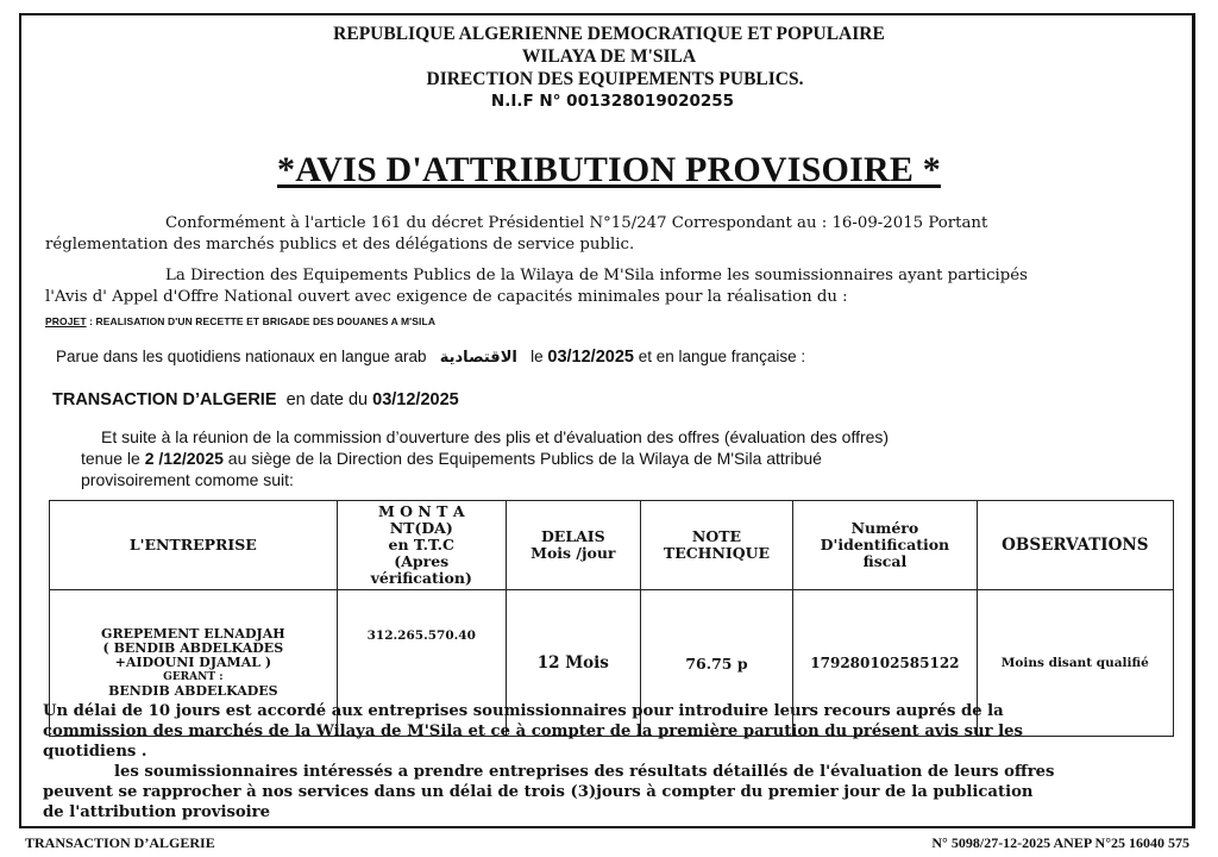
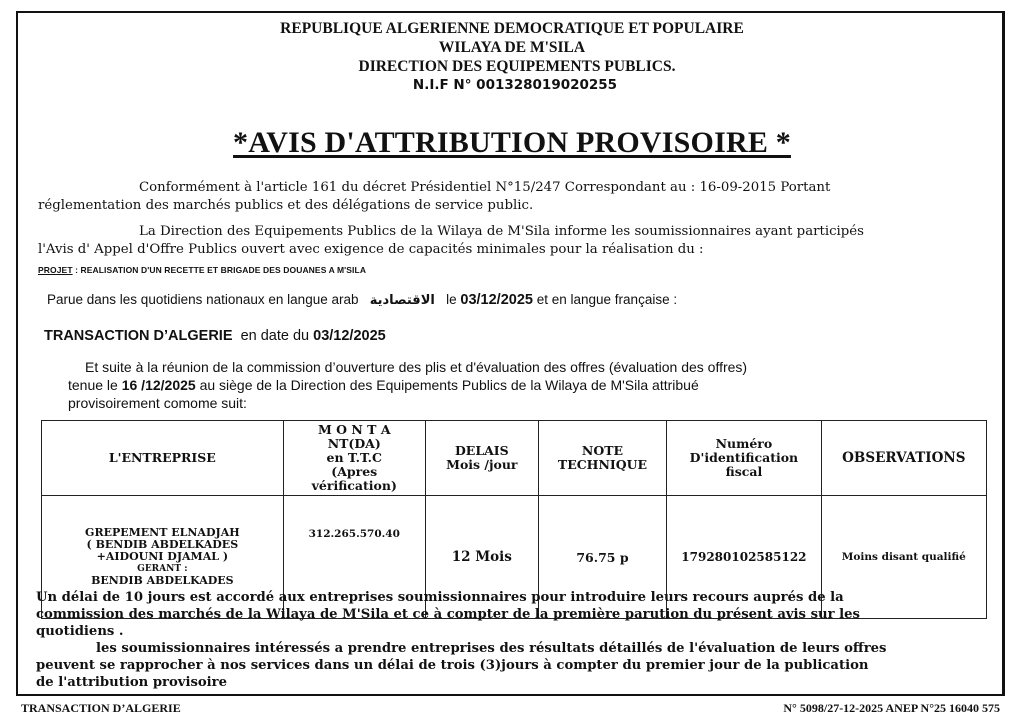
  REPUBLIQUE ALGERIENNE DEMOCRATIQUE ET POPULAIRE
  WILAYA DE M'SILA
  DIRECTION DES EQUIPEMENTS PUBLICS.
  N.I.F N° 001328019020255
  *AVIS D'ATTRIBUTION PROVISOIRE *
  Conformément à l'article 161 du décret Présidentiel N°15/247 Correspondant au : 16-09-2015 Portant
  réglementation des marchés publics et des délégations de service public.
  La Direction des Equipements Publics de la Wilaya de M'Sila informe les soumissionnaires ayant participés
- l'Avis d' Appel d'Offre National ouvert avec exigence de capacités minimales pour la réalisation du :
+ l'Avis d' Appel d'Offre Publics ouvert avec exigence de capacités minimales pour la réalisation du :
  PROJET : REALISATION D'UN RECETTE ET BRIGADE DES DOUANES A M'SILA
  Parue dans les quotidiens nationaux en langue arab الاقتصادية le 03/12/2025 et en langue française :
  TRANSACTION D’ALGERIE en date du 03/12/2025
  Et suite à la réunion de la commission d’ouverture des plis et d'évaluation des offres (évaluation des offres)
- tenue le 2 /12/2025 au siège de la Direction des Equipements Publics de la Wilaya de M'Sila attribué
+ tenue le 16 /12/2025 au siège de la Direction des Equipements Publics de la Wilaya de M'Sila attribué
  provisoirement comome suit:
  L'ENTREPRISE	M O N T ANT(DA)en T.T.C(Apresvérification)	DELAISMois /jour	NOTETECHNIQUE	NuméroD'identificationfiscal	OBSERVATIONS
  GREPEMENT ELNADJAH ( BENDIB ABDELKADES +AIDOUNI DJAMAL ) GERANT : BENDIB ABDELKADES	312.265.570.40	12 Mois	76.75 p	179280102585122	Moins disant qualifié
  Un délai de 10 jours est accordé aux entreprises soumissionnaires pour introduire leurs recours auprés de la
  commission des marchés de la Wilaya de M'Sila et ce à compter de la première parution du présent avis sur les
  quotidiens .
  les soumissionnaires intéressés a prendre entreprises des résultats détaillés de l'évaluation de leurs offres
  peuvent se rapprocher à nos services dans un délai de trois (3)jours à compter du premier jour de la publication
  de l'attribution provisoire
  TRANSACTION D’ALGERIE
  N° 5098/27-12-2025 ANEP N°25 16040 575
